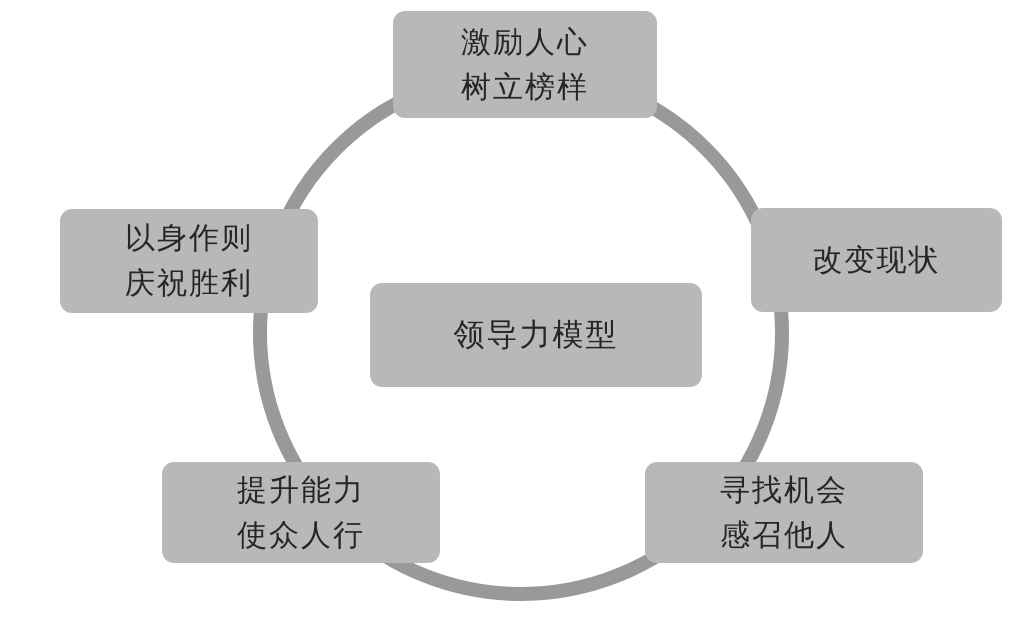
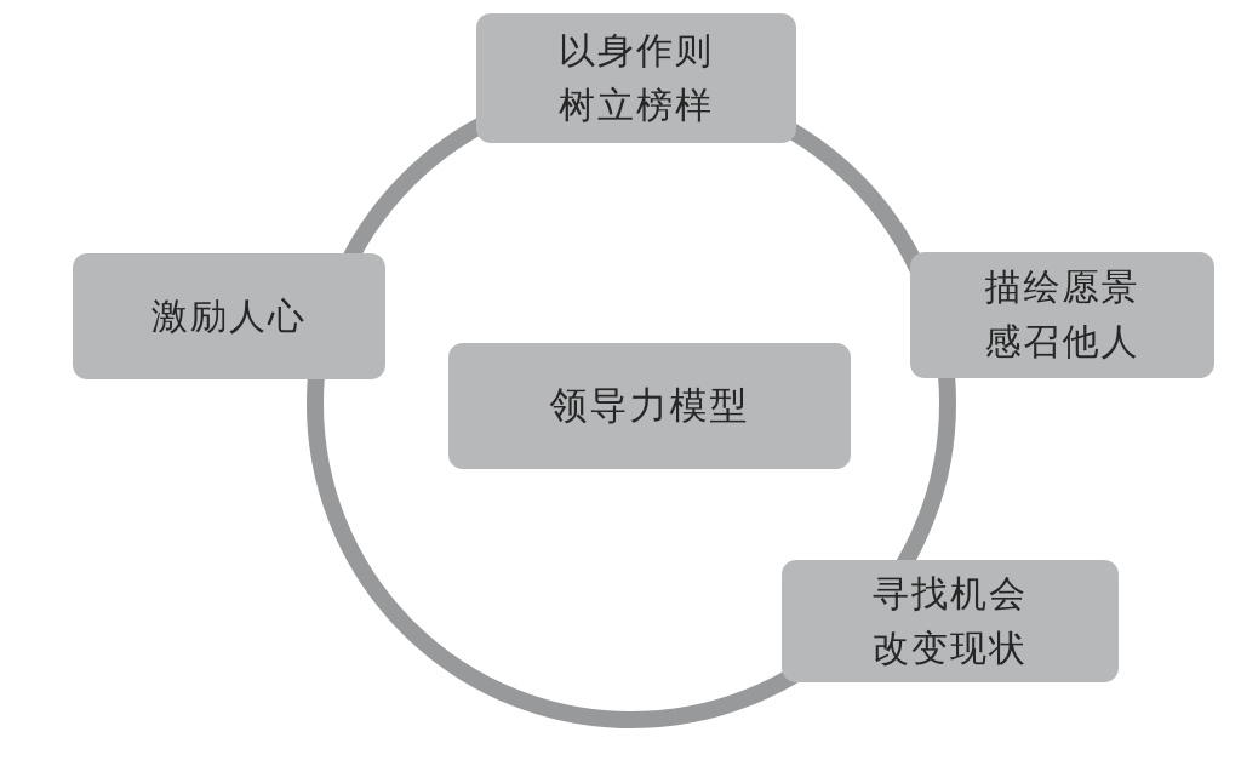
- 激励人心
+ 以身作则
  树立榜样
+ 描绘愿景
- 改变现状
+ 感召他人
  寻找机会
- 感召他人
+ 改变现状
- 提升能力
- 使众人行
- 以身作则
+ 激励人心
- 庆祝胜利
  领导力模型
